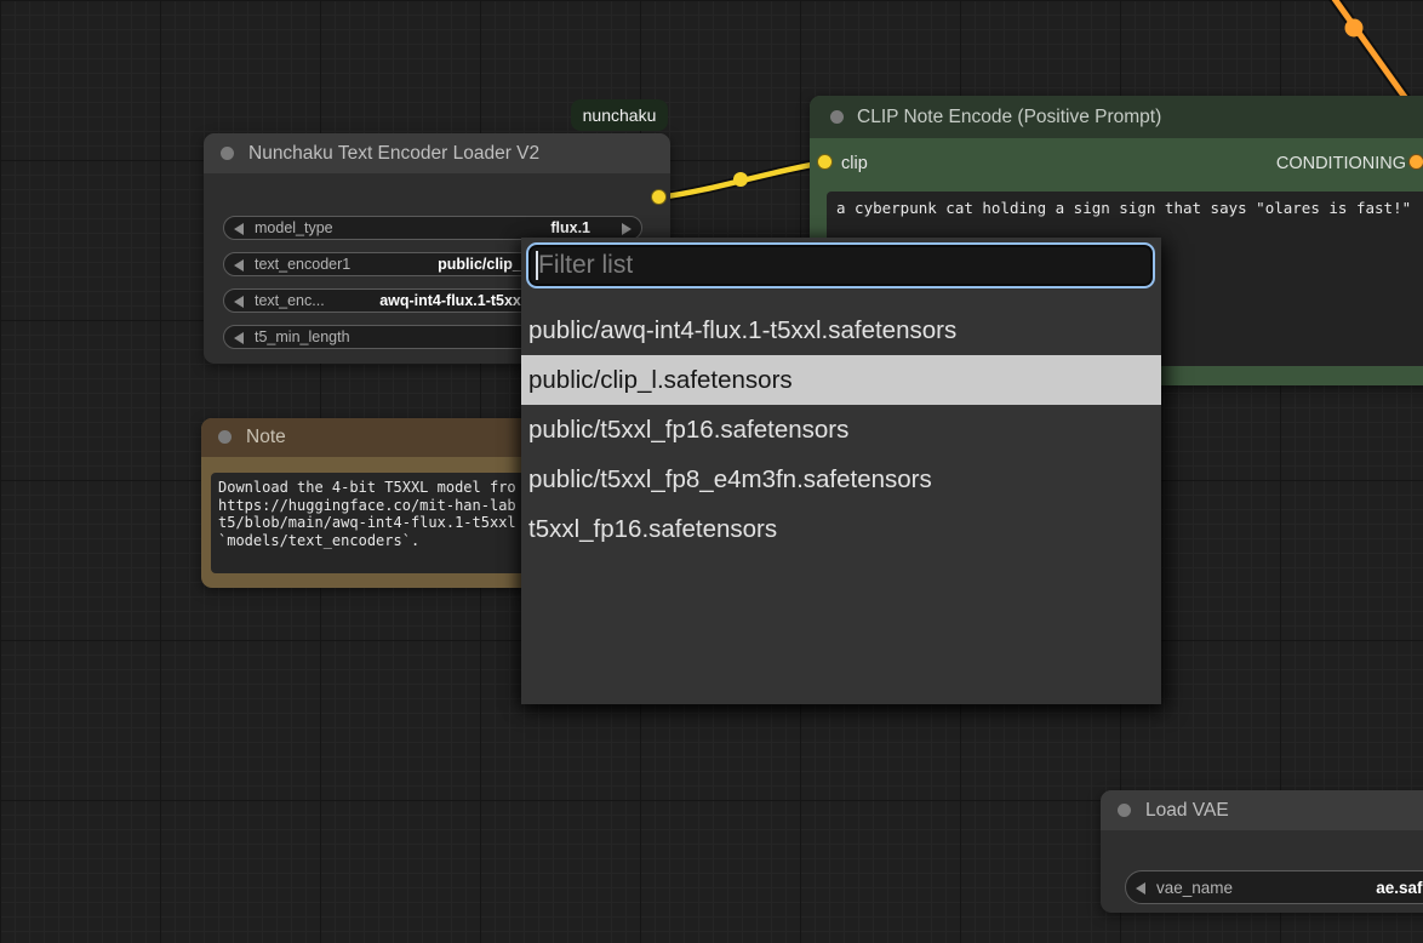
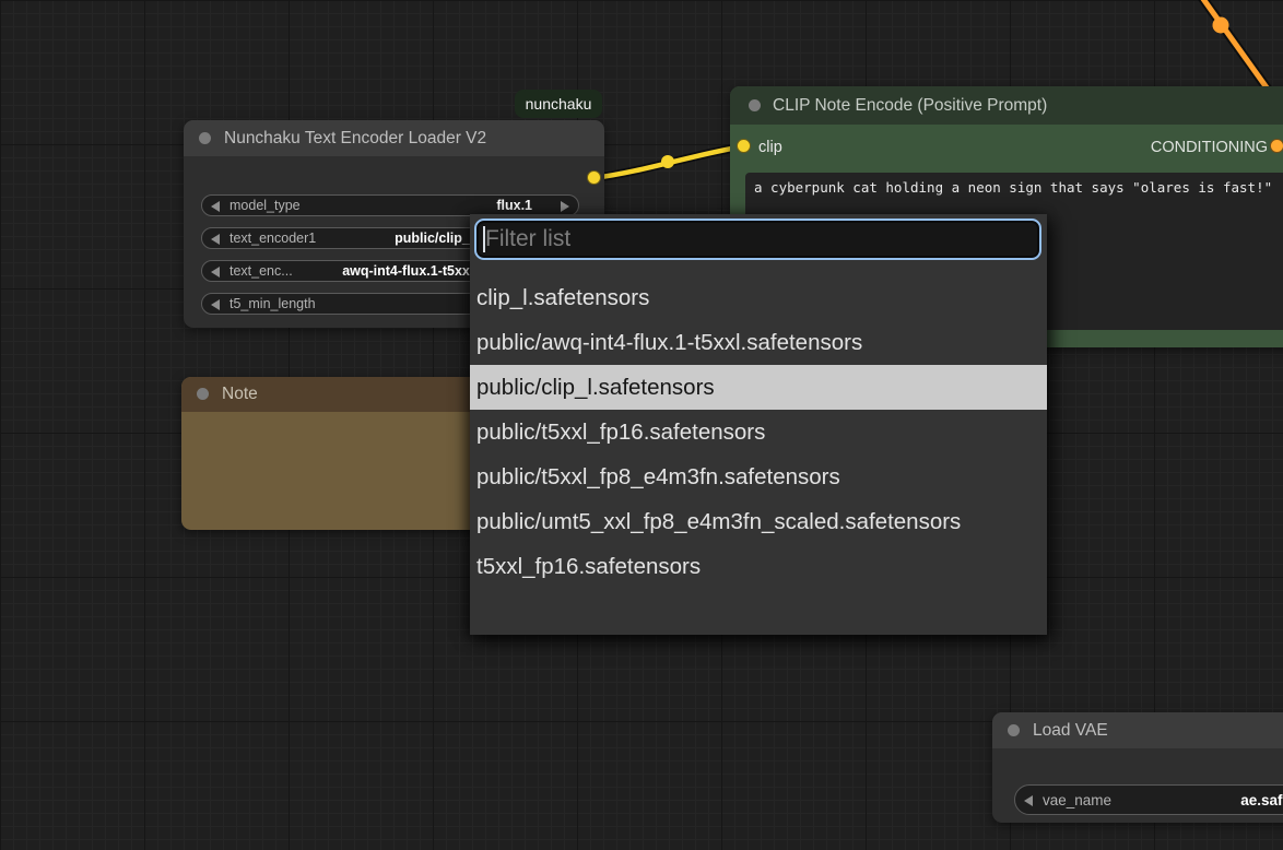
  Nunchaku Text Encoder Loader V2
  model_type
  flux.1
  text_encoder1
  text_enc...
  t5_min_length
  nunchaku
  CLIP Note Encode (Positive Prompt)
  clip
  CONDITIONING
- a cyberpunk cat holding a sign sign that says "olares is fast!"
+ a cyberpunk cat holding a neon sign that says "olares is fast!"
  Note
- Download the 4-bit T5XXL model fro
- https://huggingface.co/mit-han-lab
- t5/blob/main/awq-int4-flux.1-t5xxl
- `models/text_encoders`.
  Load VAE
  vae_name
  ae.saf
  Filter list
+ clip_l.safetensors
  public/awq-int4-flux.1-t5xxl.safetensors
  public/clip_l.safetensors
  public/t5xxl_fp16.safetensors
  public/t5xxl_fp8_e4m3fn.safetensors
+ public/umt5_xxl_fp8_e4m3fn_scaled.safetensors
  t5xxl_fp16.safetensors
